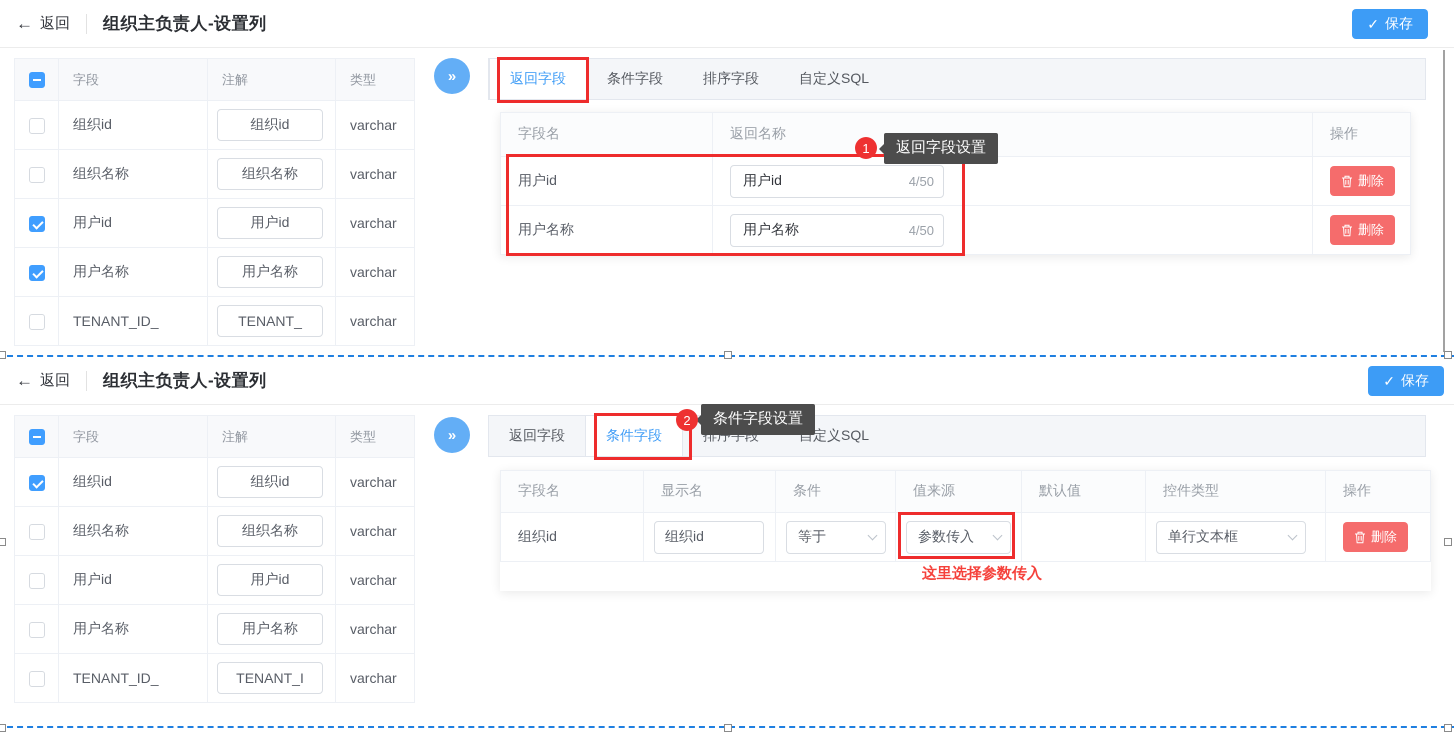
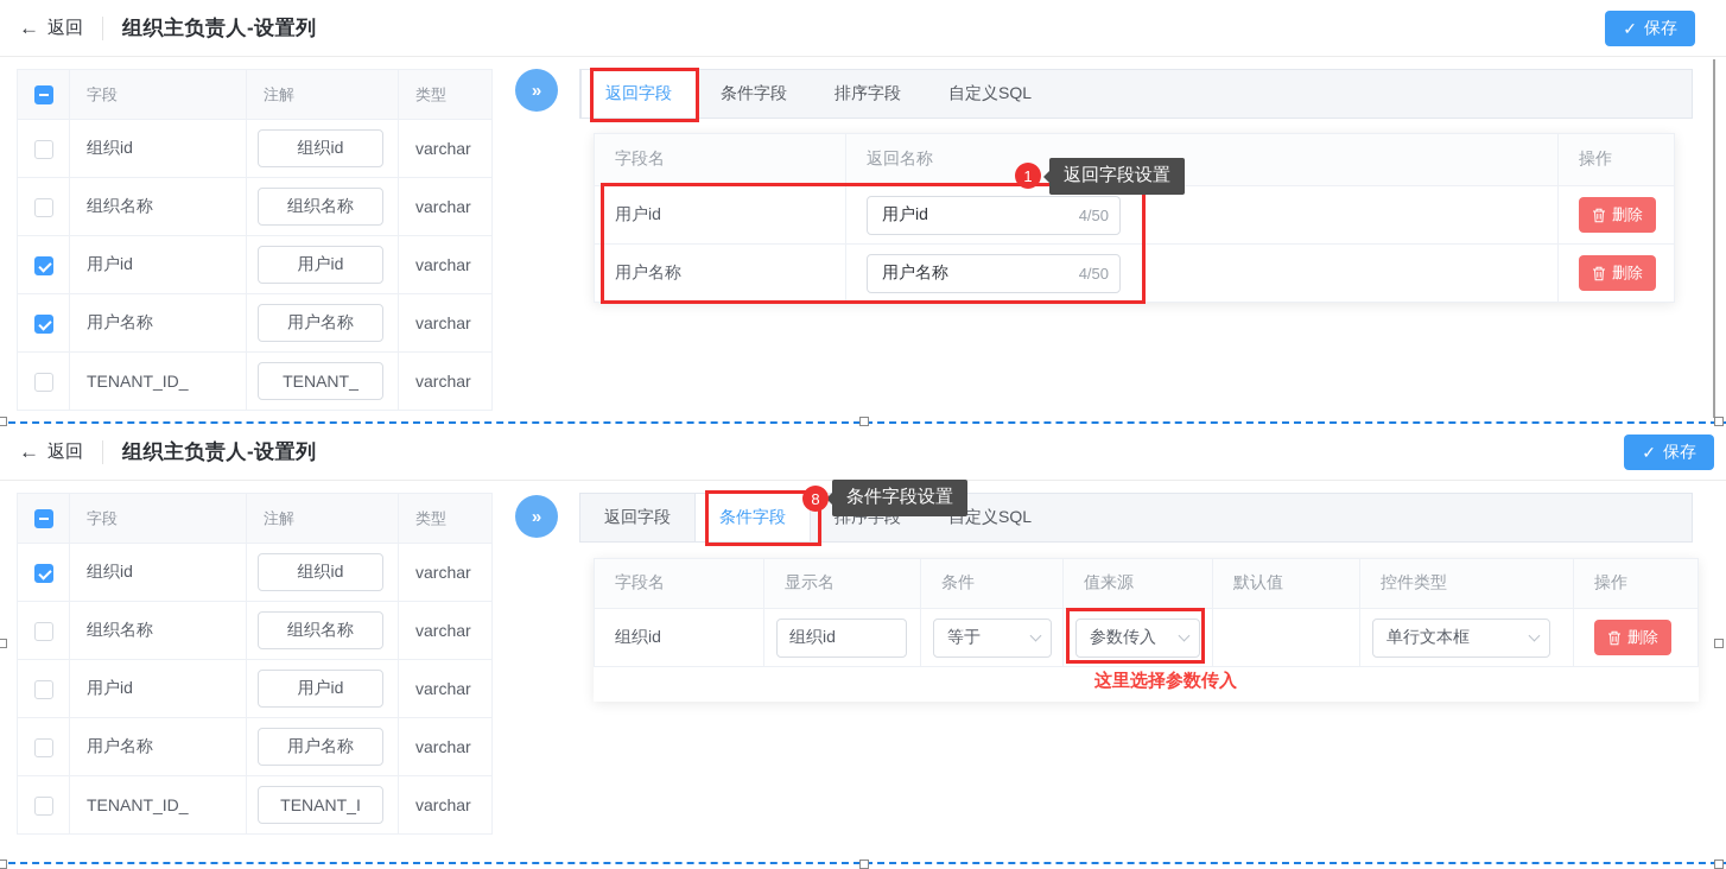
  ←
  返回
  组织主负责人-设置列
  ✓
  保存
  	字段	注解	类型
  	组织id	组织id	varchar
  	组织名称	组织名称	varchar
  	用户id	用户id	varchar
  	用户名称	用户名称	varchar
  	TENANT_ID_	TENANT_	varchar
  »
  返回字段
  条件字段
  排序字段
  自定义SQL
  字段名	返回名称	操作
  用户id	用户id 4/50	删除
  用户名称	用户名称 4/50	删除
  1
  返回字段设置
  ←
  返回
  组织主负责人-设置列
  ✓
  保存
  	字段	注解	类型
  	组织id	组织id	varchar
  	组织名称	组织名称	varchar
  	用户id	用户id	varchar
  	用户名称	用户名称	varchar
  	TENANT_ID_	TENANT_I	varchar
  »
  返回字段
  条件字段
  定义SQL
- 2
+ 8
  条件字段设置
  字段名	显示名	条件	值来源	默认值	控件类型	操作
  组织id	组织id	等于	参数传入		单行文本框	删除
  这里选择参数传入
